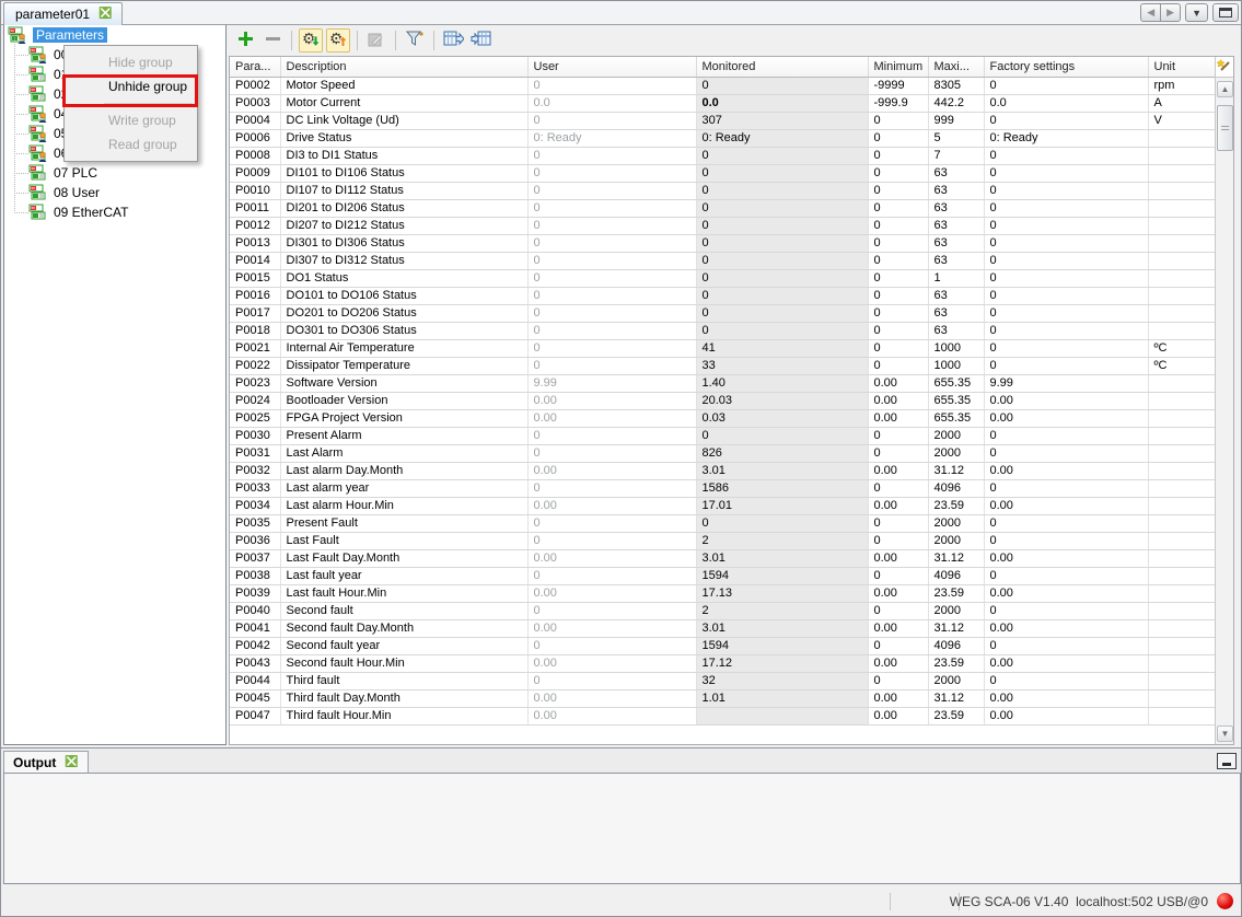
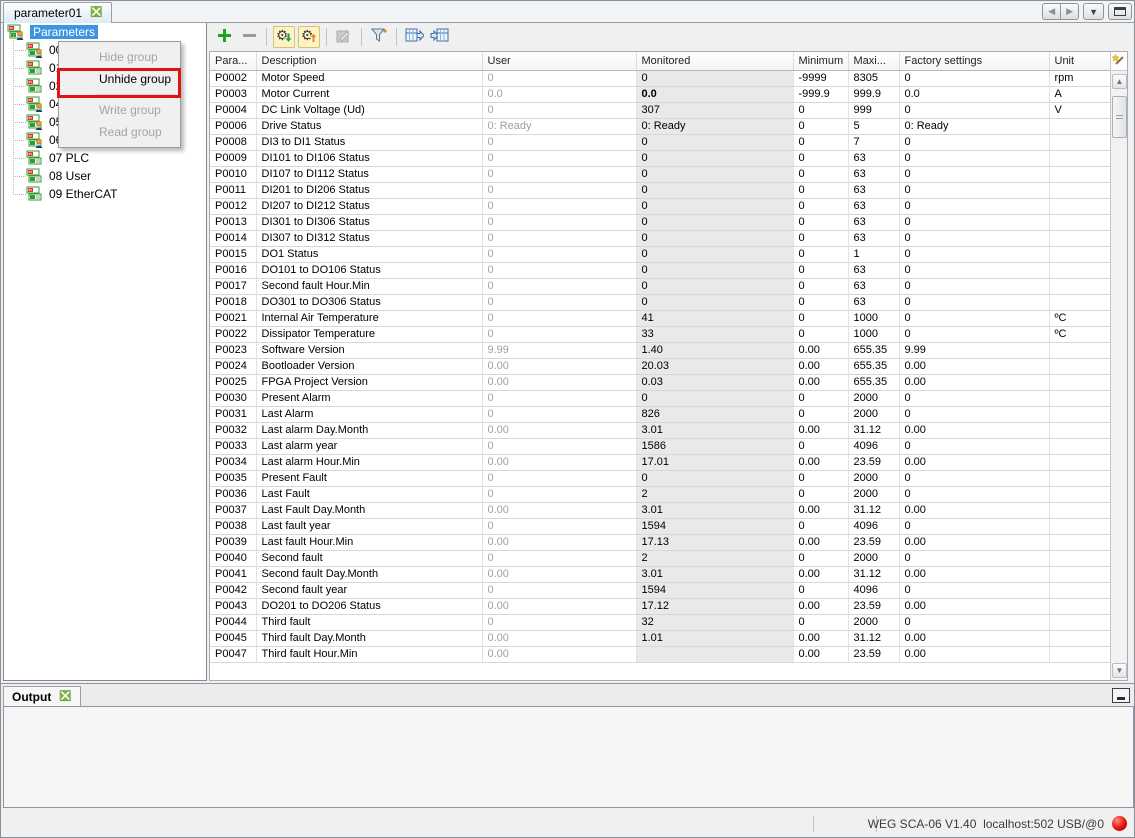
  parameter01
  ❎
  ◀
  ▶
  ▼
  Parameters
  07 PLC
  08 User
  09 EtherCAT
  Hide group
  Unhide group
  Write group
  Read group
  ⚙
  ⚙
  Para...	Description	User	Monitored	Minimum	Maxi...	Factory settings	Unit
  P0002	Motor Speed	0	0	-9999	8305	0	rpm
- P0003	Motor Current	0.0	0.0	-999.9	442.2	0.0	A
+ P0003	Motor Current	0.0	0.0	-999.9	999.9	0.0	A
  P0004	DC Link Voltage (Ud)	0	307	0	999	0	V
  P0006	Drive Status	0: Ready	0: Ready	0	5	0: Ready
  P0008	DI3 to DI1 Status	0	0	0	7	0
  P0009	DI101 to DI106 Status	0	0	0	63	0
  P0010	DI107 to DI112 Status	0	0	0	63	0
  P0011	DI201 to DI206 Status	0	0	0	63	0
  P0012	DI207 to DI212 Status	0	0	0	63	0
  P0013	DI301 to DI306 Status	0	0	0	63	0
  P0014	DI307 to DI312 Status	0	0	0	63	0
  P0015	DO1 Status	0	0	0	1	0
  P0016	DO101 to DO106 Status	0	0	0	63	0
- P0017	DO201 to DO206 Status	0	0	0	63	0
+ P0017	Second fault Hour.Min	0	0	0	63	0
  P0018	DO301 to DO306 Status	0	0	0	63	0
  P0021	Internal Air Temperature	0	41	0	1000	0	ºC
  P0022	Dissipator Temperature	0	33	0	1000	0	ºC
  P0023	Software Version	9.99	1.40	0.00	655.35	9.99
  P0024	Bootloader Version	0.00	20.03	0.00	655.35	0.00
  P0025	FPGA Project Version	0.00	0.03	0.00	655.35	0.00
  P0030	Present Alarm	0	0	0	2000	0
  P0031	Last Alarm	0	826	0	2000	0
  P0032	Last alarm Day.Month	0.00	3.01	0.00	31.12	0.00
  P0033	Last alarm year	0	1586	0	4096	0
  P0034	Last alarm Hour.Min	0.00	17.01	0.00	23.59	0.00
  P0035	Present Fault	0	0	0	2000	0
  P0036	Last Fault	0	2	0	2000	0
  P0037	Last Fault Day.Month	0.00	3.01	0.00	31.12	0.00
  P0038	Last fault year	0	1594	0	4096	0
  P0039	Last fault Hour.Min	0.00	17.13	0.00	23.59	0.00
  P0040	Second fault	0	2	0	2000	0
  P0041	Second fault Day.Month	0.00	3.01	0.00	31.12	0.00
  P0042	Second fault year	0	1594	0	4096	0
- P0043	Second fault Hour.Min	0.00	17.12	0.00	23.59	0.00
+ P0043	DO201 to DO206 Status	0.00	17.12	0.00	23.59	0.00
  P0044	Third fault	0	32	0	2000	0
  P0045	Third fault Day.Month	0.00	1.01	0.00	31.12	0.00
  P0047	Third fault Hour.Min	0.00		0.00	23.59	0.00
  ▲
  ▼
  Output
  ❎
  WEG SCA-06 V1.40 localhost:502 USB/@0
